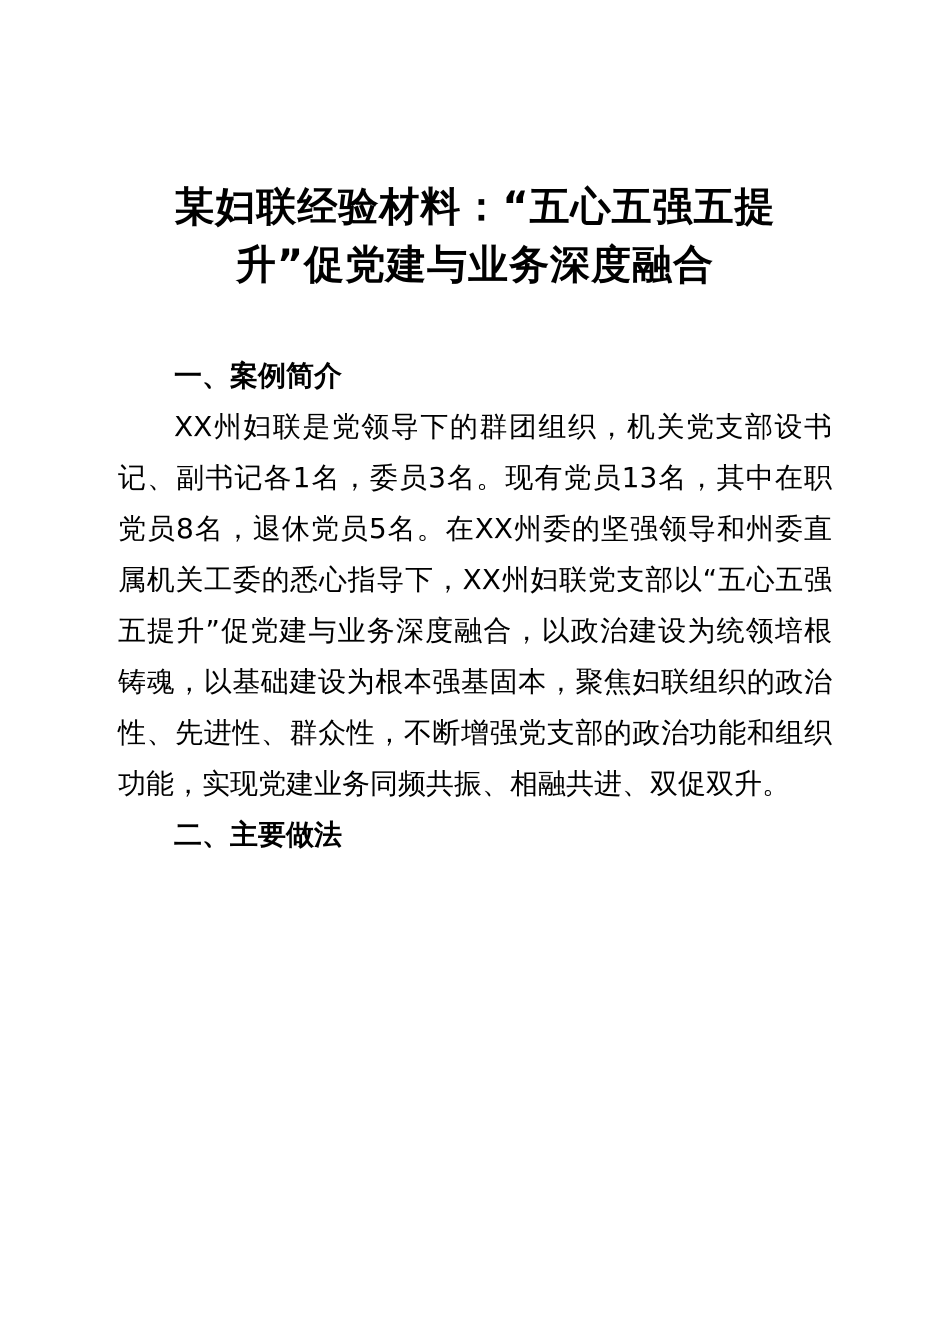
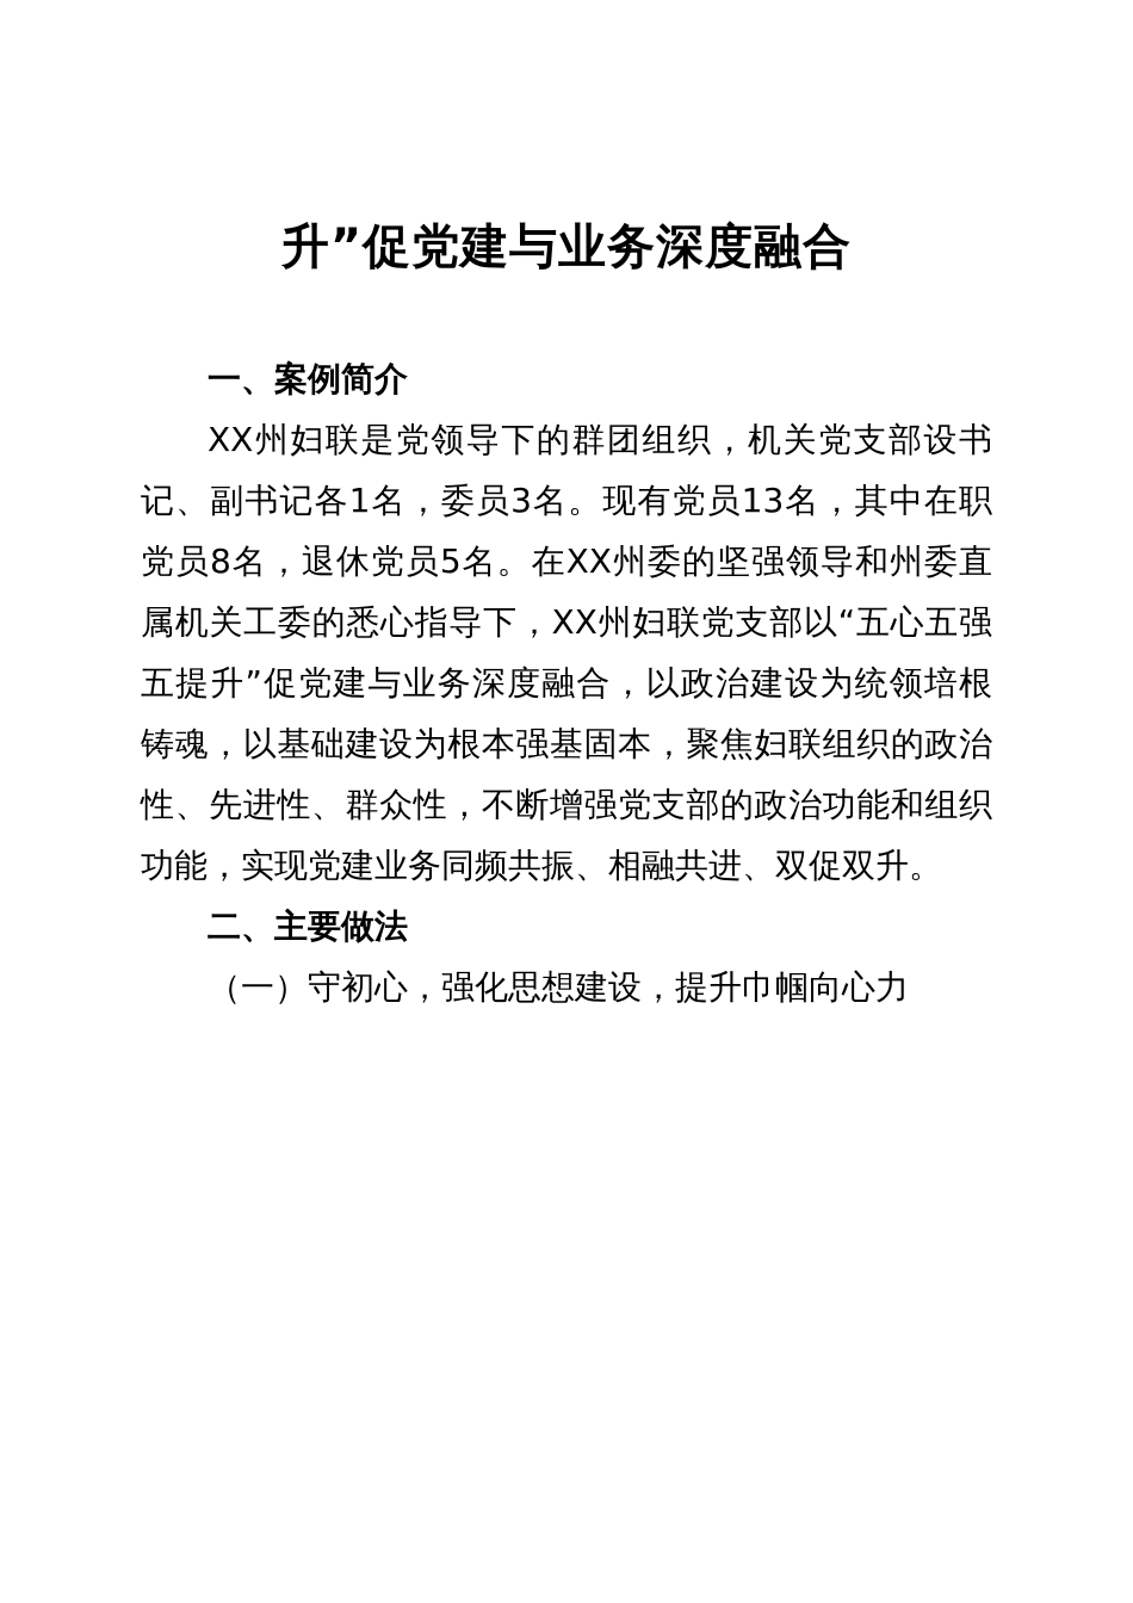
- 某妇联经验材料：“五心五强五提
  升”促党建与业务深度融合
  一、案例简介
  XX州妇联是党领导下的群团组织，机关党支部设书记、副书记各1名，委员3名。现有党员13名，其中在职党员8名，退休党员5名。在XX州委的坚强领导和州委直属机关工委的悉心指导下，XX州妇联党支部以“五心五强五提升”促党建与业务深度融合，以政治建设为统领培根铸魂，以基础建设为根本强基固本，聚焦妇联组织的政治性、先进性、群众性，不断增强党支部的政治功能和组织功能，实现党建业务同频共振、相融共进、双促双升。
  二、主要做法
+ （一）守初心，强化思想建设，提升巾帼向心力
